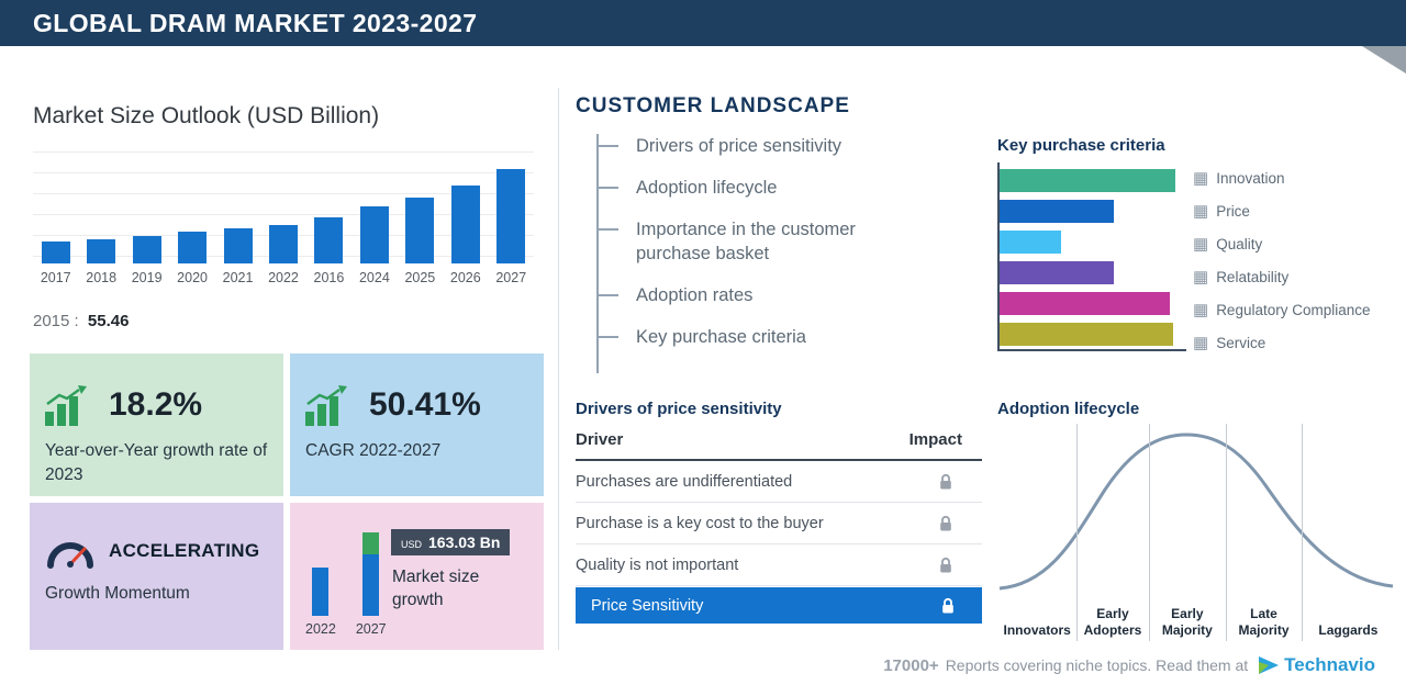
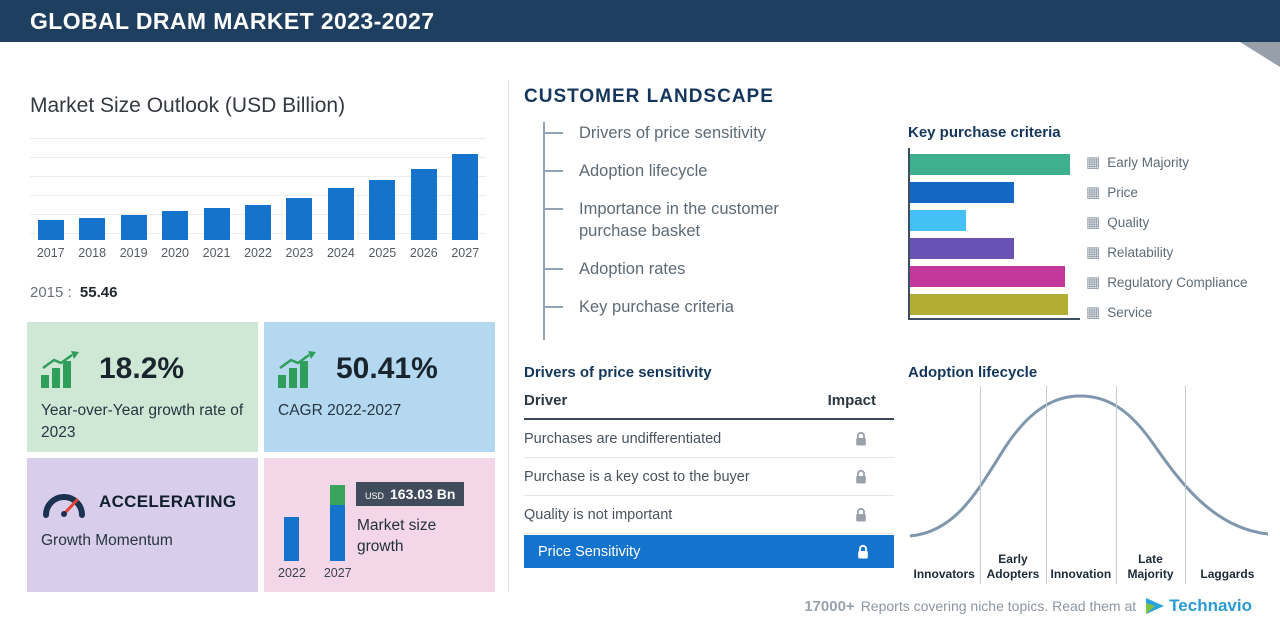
  GLOBAL DRAM MARKET 2023-2027
  Market Size Outlook (USD Billion)
  2017
  2018
  2019
  2020
  2021
  2022
- 2016
+ 2023
  2024
  2025
  2026
  2027
  2015 : 55.46
  18.2%
  Year-over-Year growth rate of 2023
  50.41%
  CAGR 2022-2027
  ACCELERATING
  Growth Momentum
  2022
  2027
  USD
  163.03 Bn
  Market size growth
  CUSTOMER LANDSCAPE
  Drivers of price sensitivity
  Adoption lifecycle
  Importance in the customer purchase basket
  Adoption rates
  Key purchase criteria
  Key purchase criteria
  ▦
- Innovation
+ Early Majority
  ▦
  Price
  ▦
  Quality
  ▦
  Relatability
  ▦
  Regulatory Compliance
  ▦
  Service
  Drivers of price sensitivity
  Driver
  Impact
  Purchases are undifferentiated
  Purchase is a key cost to the buyer
  Quality is not important
  Price Sensitivity
  Adoption lifecycle
  Innovators
  Early Adopters
- Early Majority
+ Innovation
  Late Majority
  Laggards
  17000+
  Reports covering niche topics. Read them at
  Technavio
